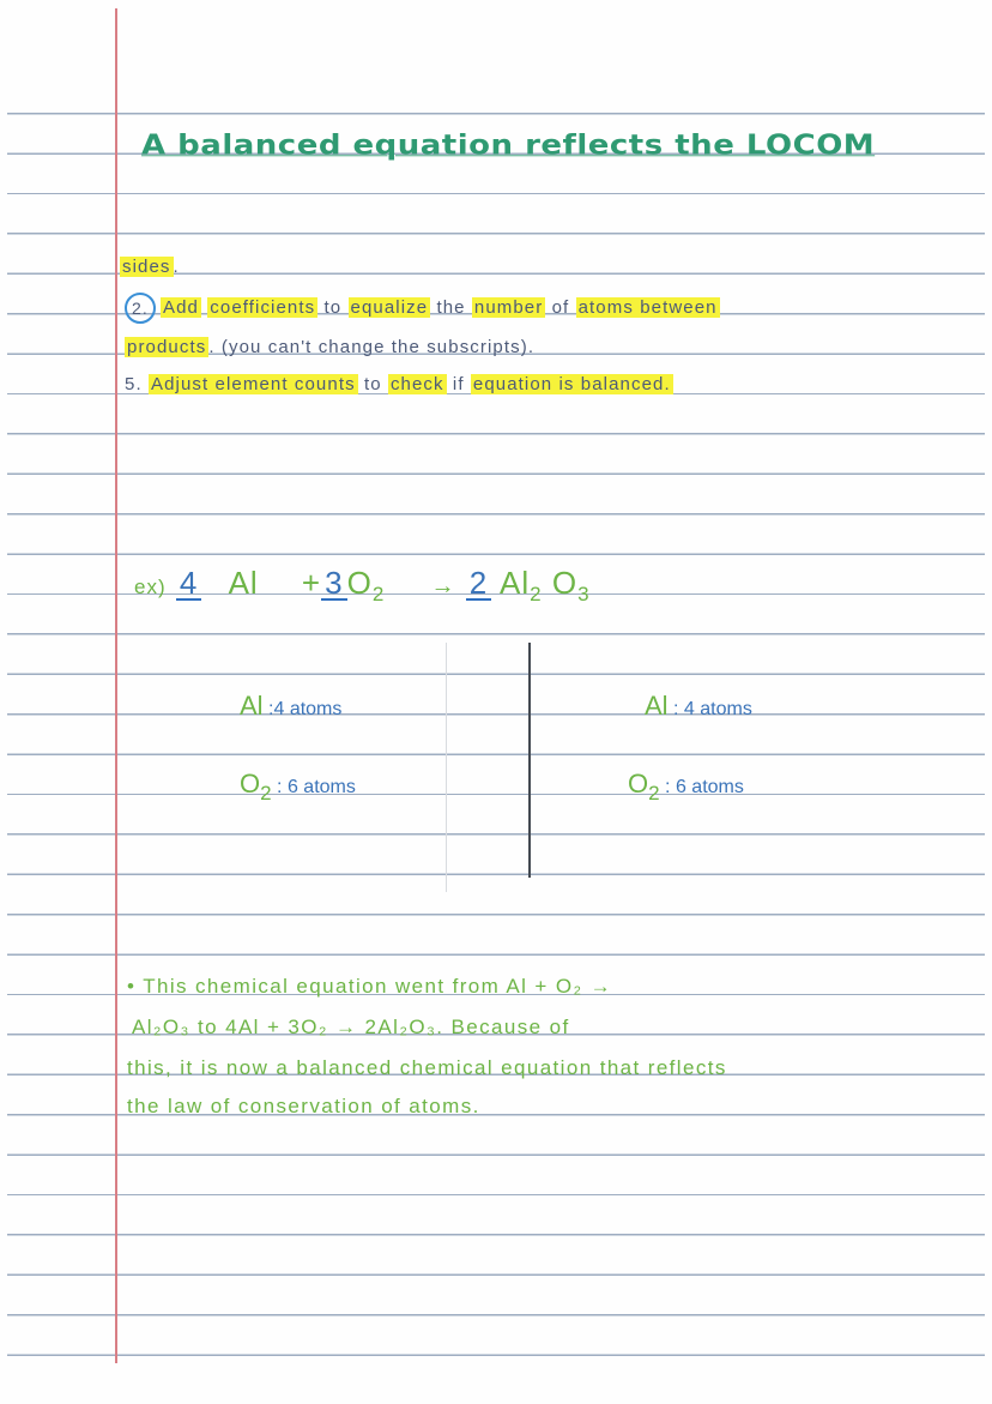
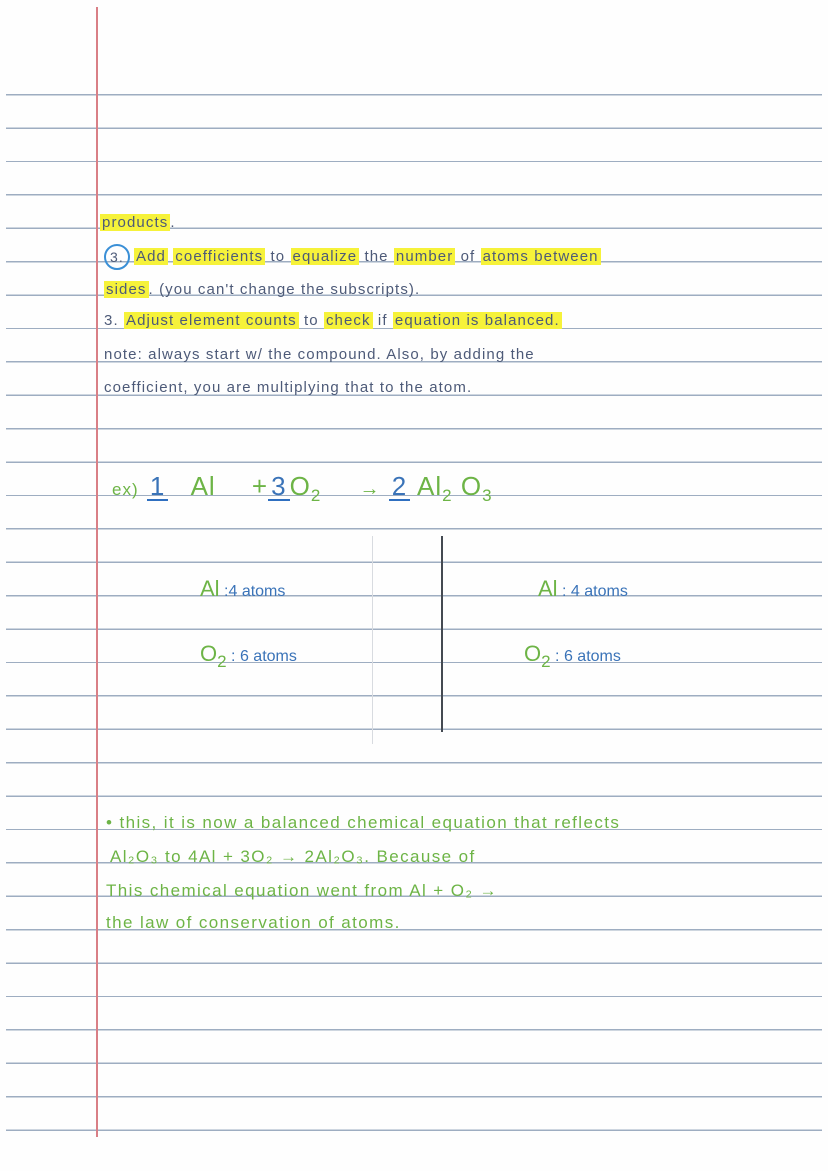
- A balanced equation reflects the LOCOM
- sides.
+ products.
- 2. Add coefficients to equalize the number of atoms between
+ 3. Add coefficients to equalize the number of atoms between
- products. (you can't change the subscripts).
+ sides. (you can't change the subscripts).
- 5. Adjust element counts to check if equation is balanced.
+ 3. Adjust element counts to check if equation is balanced.
+ note: always start w/ the compound. Also, by adding the
+ coefficient, you are multiplying that to the atom.
- ex) 4 Al +3O2 → 2 Al2 O3
+ ex) 1 Al +3O2 → 2 Al2 O3
  Al :4 atoms
  O2 : 6 atoms
  Al : 4 atoms
  O2 : 6 atoms
- • This chemical equation went from Al + O₂ →
+ • this, it is now a balanced chemical equation that reflects
  Al₂O₃ to 4Al + 3O₂ → 2Al₂O₃. Because of
- this, it is now a balanced chemical equation that reflects
+ This chemical equation went from Al + O₂ →
  the law of conservation of atoms.
